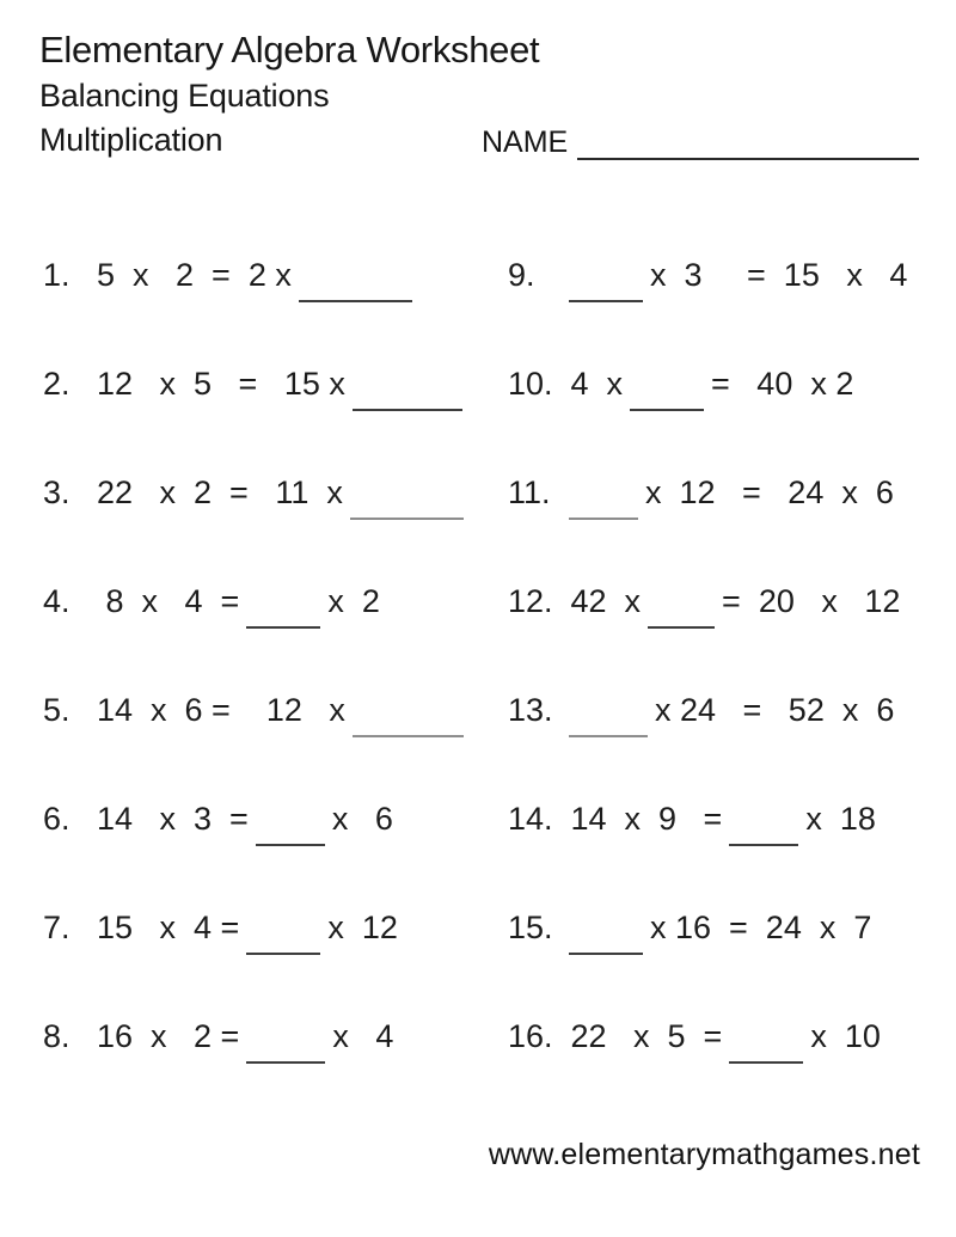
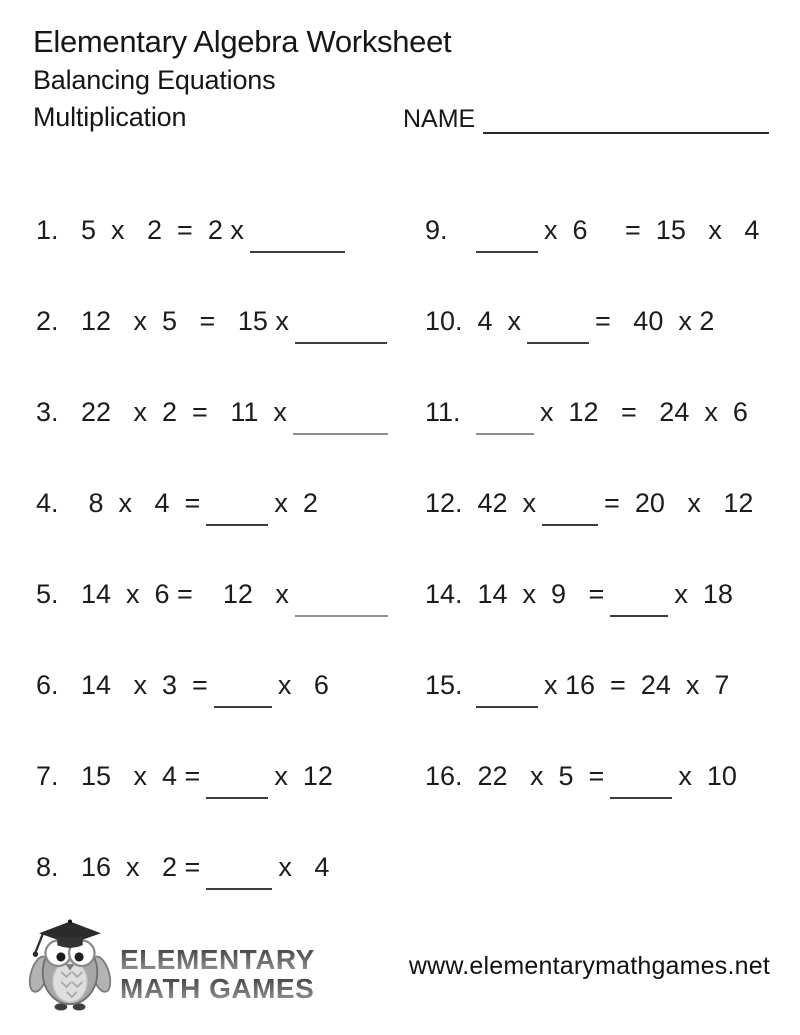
  Elementary Algebra Worksheet
  Balancing Equations
  Multiplication
  NAME
  1.
  5 x 2 = 2 x
  2.
  12 x 5 = 15 x
  3.
  22 x 2 = 11 x
  4.
  8 x 4 = x 2
  5.
  14 x 6 = 12 x
  6.
  14 x 3 = x 6
  7.
  15 x 4 = x 12
  8.
  16 x 2 = x 4
  9.
- x 3 = 15 x 4
+ x 6 = 15 x 4
  10.
  4 x = 40 x 2
  11.
  x 12 = 24 x 6
  12.
  42 x = 20 x 12
- 13.
- x 24 = 52 x 6
  14.
  14 x 9 = x 18
  15.
  x 16 = 24 x 7
  16.
  22 x 5 = x 10
+ ELEMENTARY
+ MATH GAMES
  www.elementarymathgames.net
